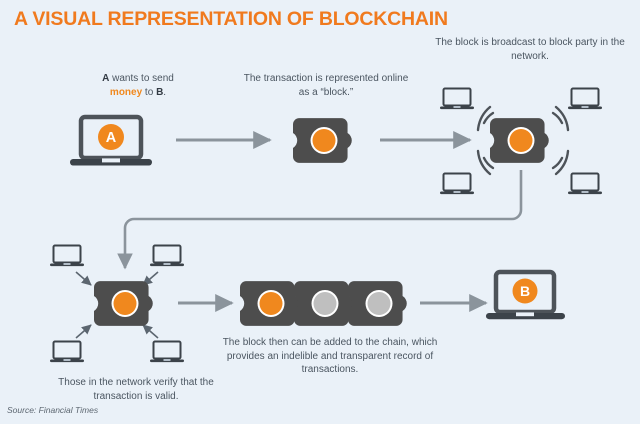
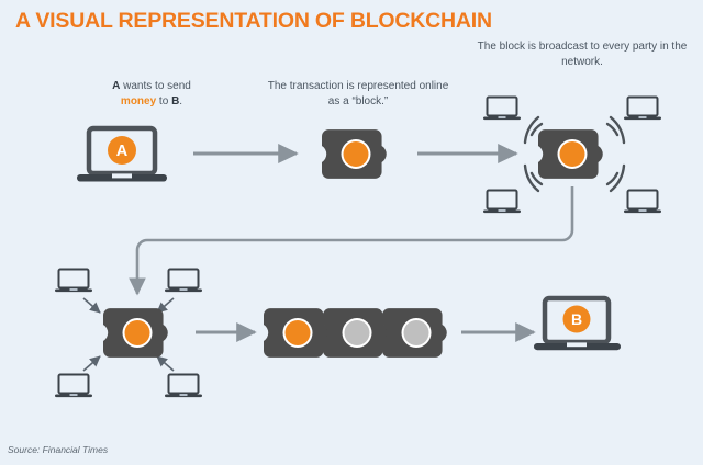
  A VISUAL REPRESENTATION OF BLOCKCHAIN
  A
  B
  A wants to send
  money to B.
  The transaction is represented online as a “block.”
- The block is broadcast to block party in the network.
+ The block is broadcast to every party in the network.
- Those in the network verify that the transaction is valid.
- The block then can be added to the chain, which provides an indelible and transparent record of transactions.
  Source: Financial Times
